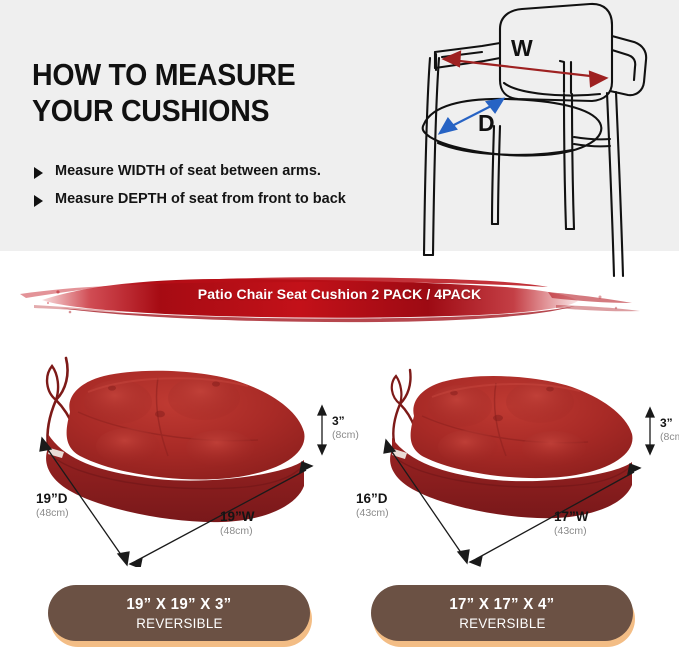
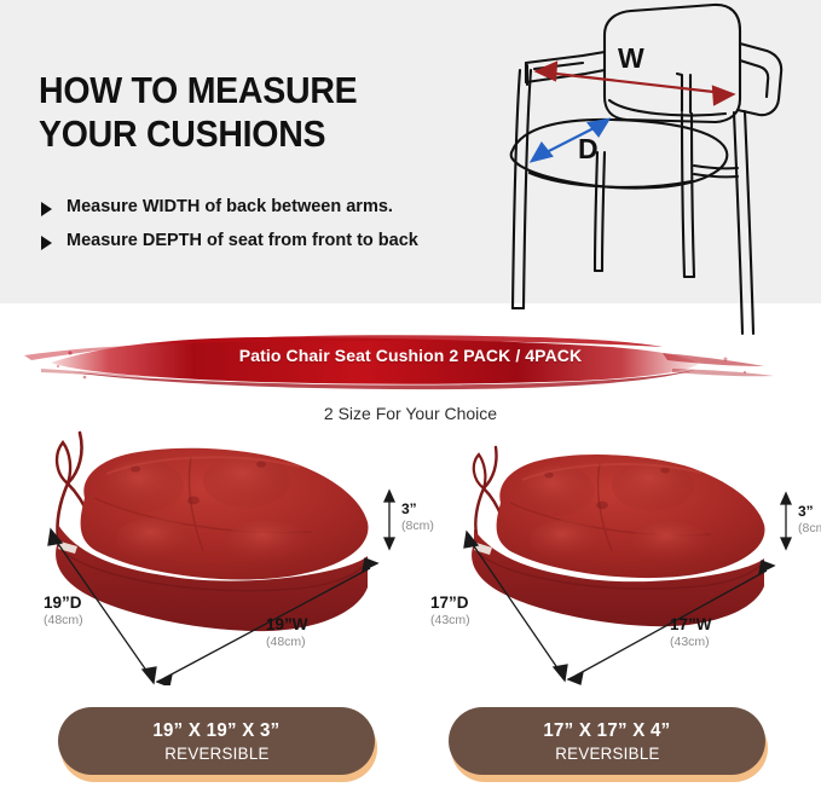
  HOW TO MEASURE
  YOUR CUSHIONS
- Measure WIDTH of seat between arms.
+ Measure WIDTH of back between arms.
  Measure DEPTH of seat from front to back
  W
  D
  Patio Chair Seat Cushion 2 PACK / 4PACK
+ 2 Size For Your Choice
  19”D
  (48cm)
  19”W
  (48cm)
  3”
  (8cm)
- 16”D
+ 17”D
  (43cm)
  17”W
  (43cm)
  3”
  19” X 19” X 3”
  REVERSIBLE
  17” X 17” X 4”
  REVERSIBLE
